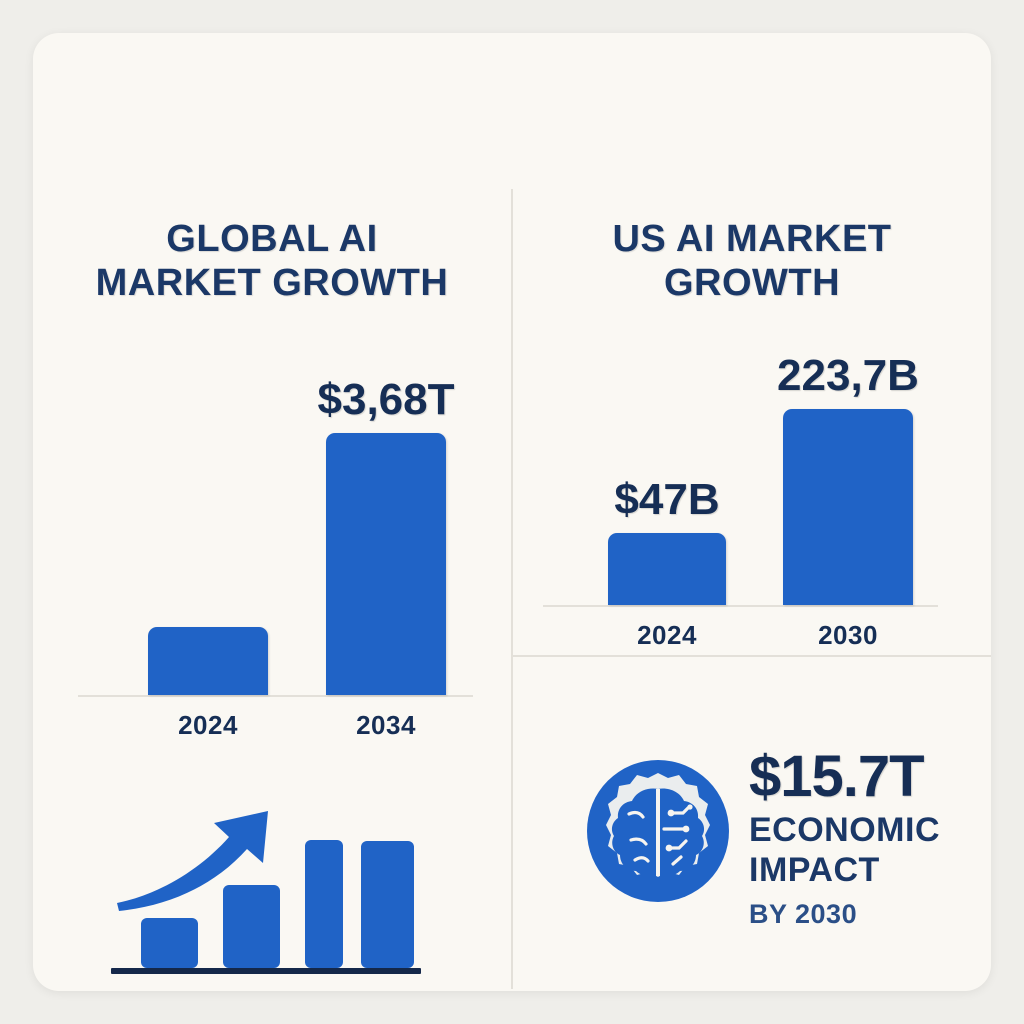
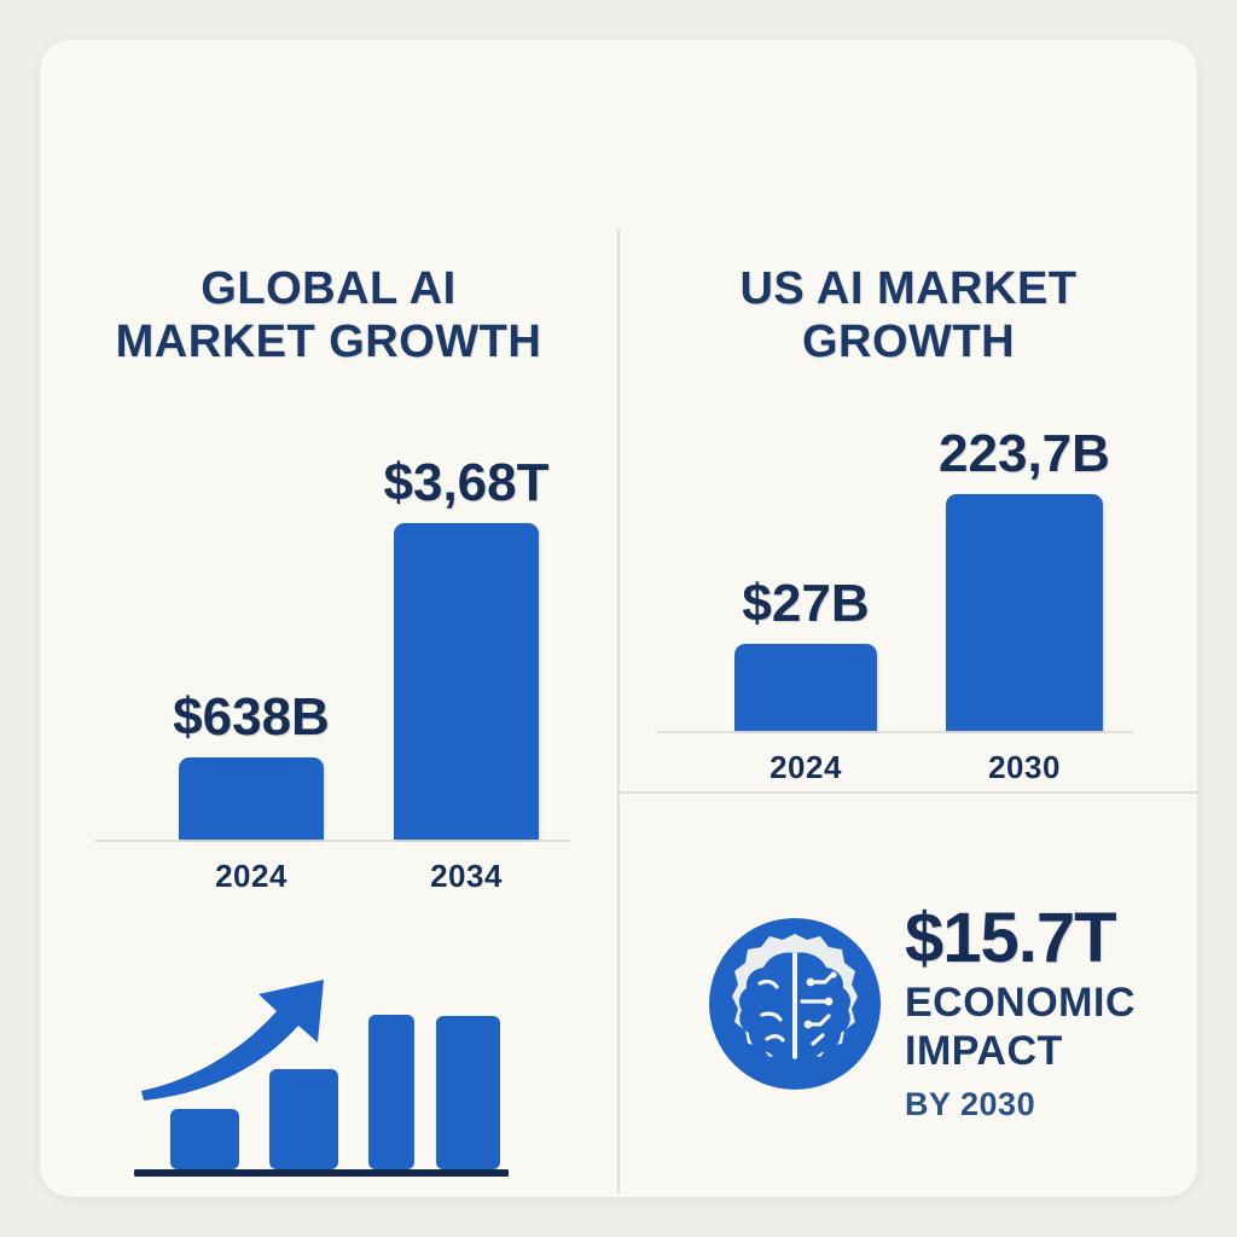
  GLOBAL AI
  MARKET GROWTH
+ $638B
  $3,68T
  2024
  2034
  US AI MARKET
  GROWTH
- $47B
+ $27B
  223,7B
  2024
  2030
  $15.7T
  ECONOMIC
  IMPACT
  BY 2030
